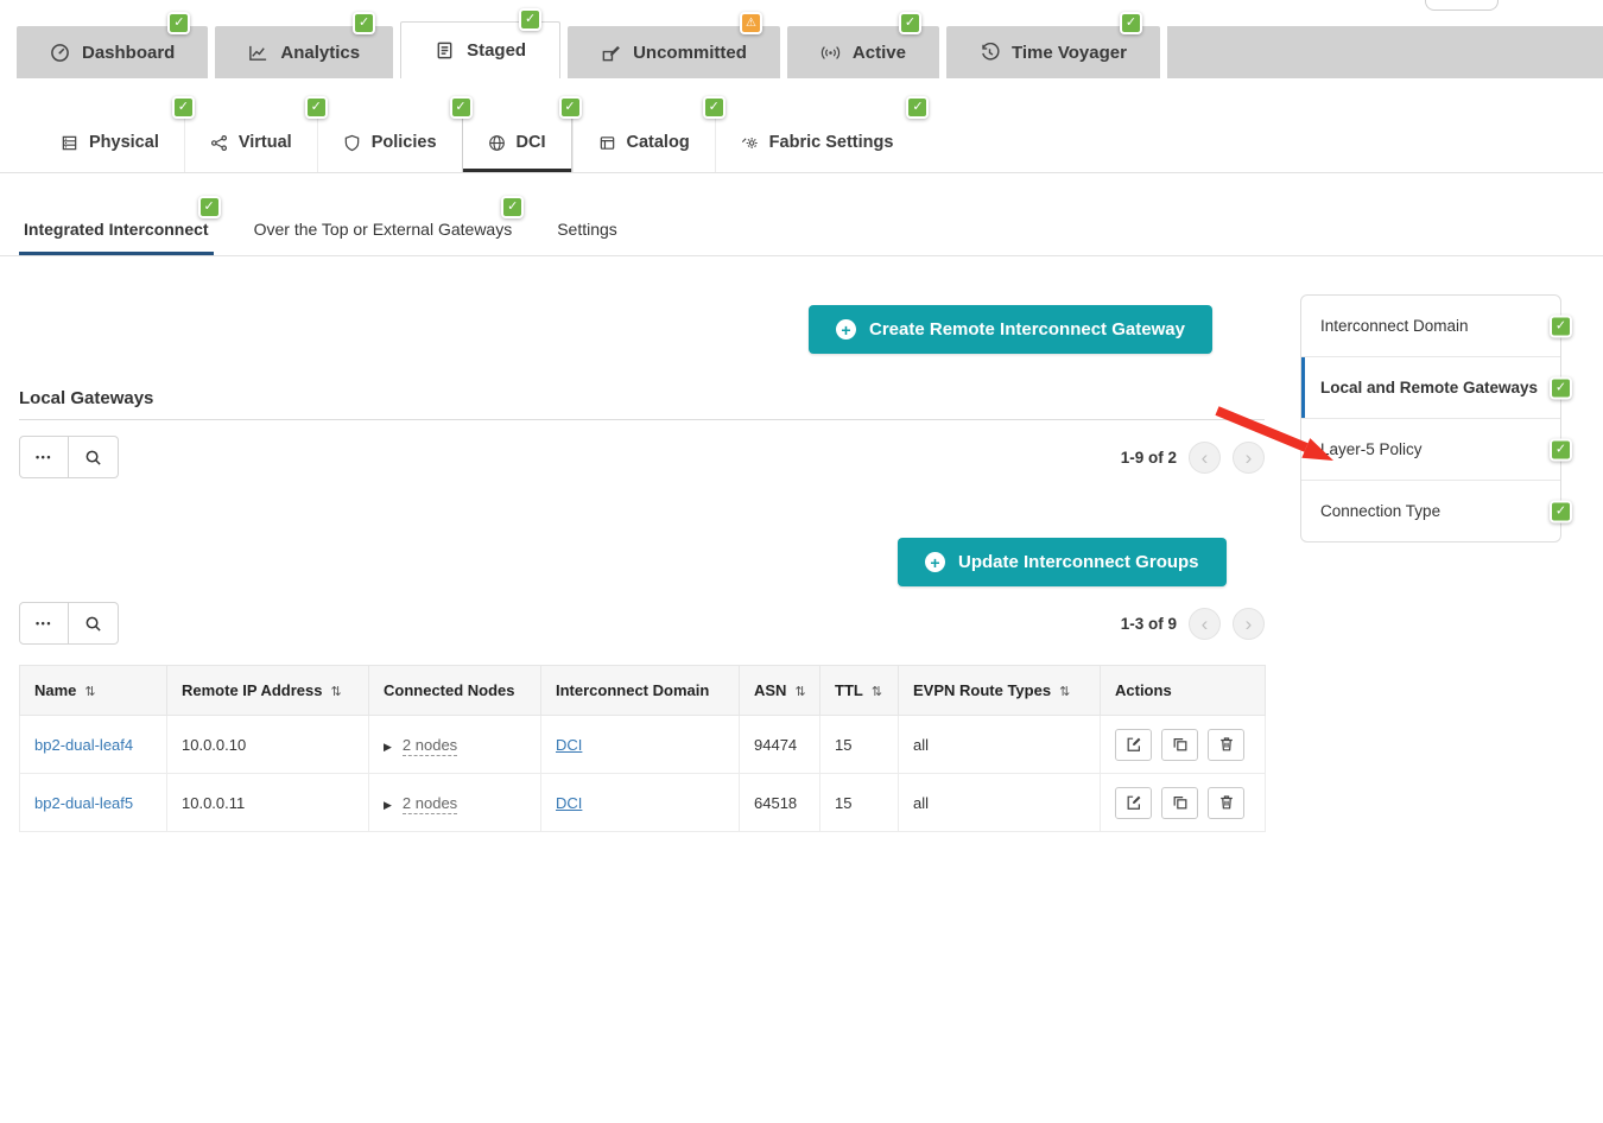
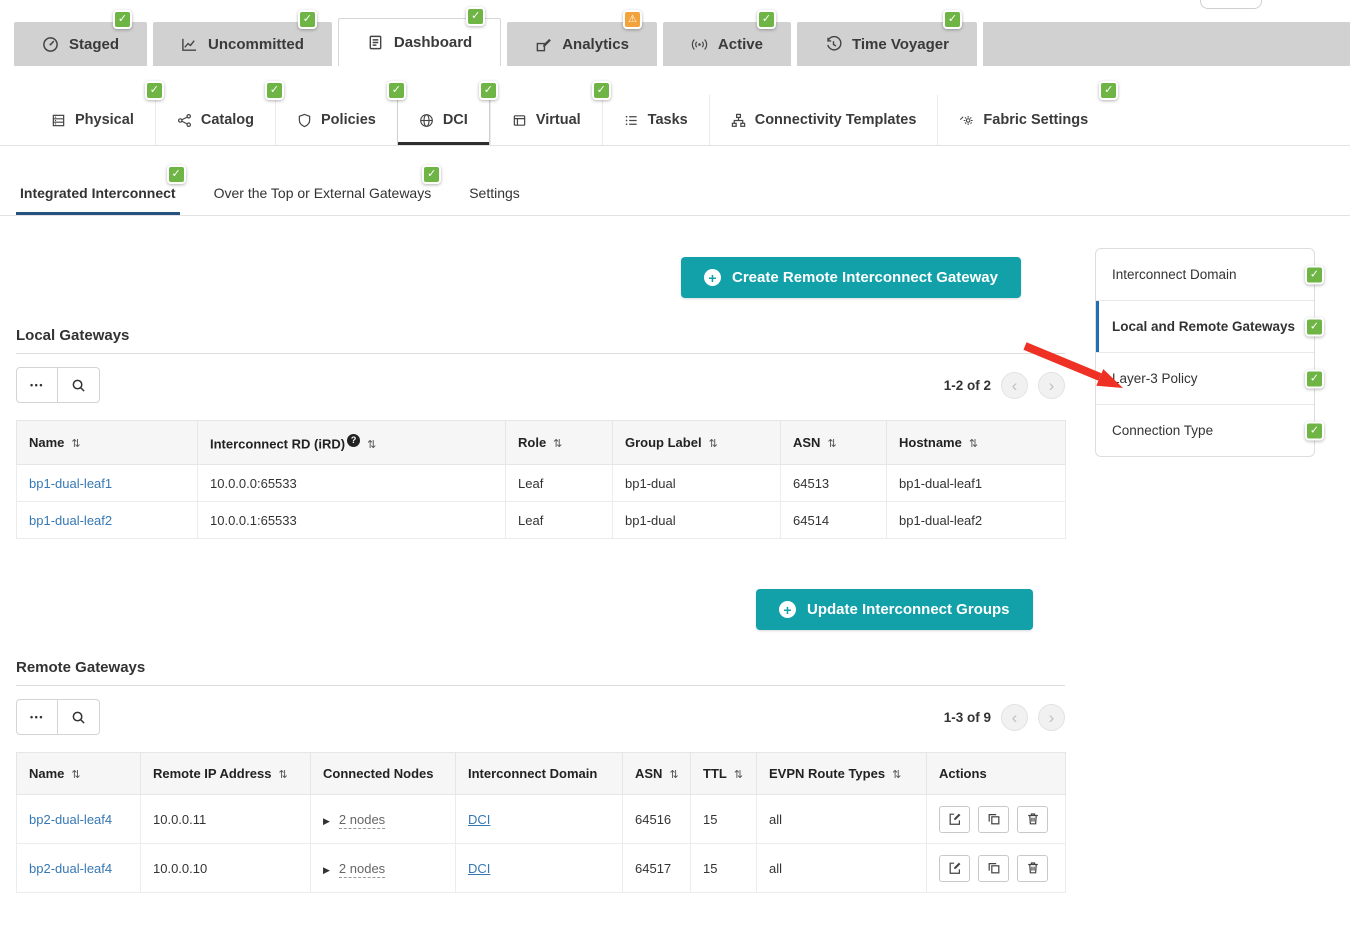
  ✓
- Dashboard
+ Staged
  ✓
- Analytics
+ Uncommitted
  ✓
- Staged
+ Dashboard
  ⚠
- Uncommitted
+ Analytics
  ✓
  Active
  ✓
  Time Voyager
  ✓
  Physical
  ✓
- Virtual
+ Catalog
  ✓
  Policies
  ✓
  DCI
  ✓
- Catalog
+ Virtual
+ Tasks
+ Connectivity Templates
  ✓
  Fabric Settings
  ✓
  Integrated Interconnect
  ✓
  Over the Top or External Gateways
  Settings
  +
  Create Remote Interconnect Gateway
  Local Gateways
  •••
- 1-9 of 2
+ 1-2 of 2
  ‹
  ›
+ Name ⇅	Interconnect RD (iRD) ?⇅	Role ⇅	Group Label ⇅	ASN ⇅	Hostname ⇅
+ bp1-dual-leaf1	10.0.0.0:65533	Leaf	bp1-dual	64513	bp1-dual-leaf1
+ bp1-dual-leaf2	10.0.0.1:65533	Leaf	bp1-dual	64514	bp1-dual-leaf2
  +
  Update Interconnect Groups
+ Remote Gateways
  •••
  1-3 of 9
  ‹
  ›
  Name ⇅	Remote IP Address ⇅	Connected Nodes	Interconnect Domain	ASN ⇅	TTL ⇅	EVPN Route Types ⇅	Actions
+ bp2-dual-leaf4	10.0.0.11	▶ 2 nodes	DCI	64516	15	all
- bp2-dual-leaf4	10.0.0.10	▶ 2 nodes	DCI	94474	15	all
+ bp2-dual-leaf4	10.0.0.10	▶ 2 nodes	DCI	64517	15	all
- bp2-dual-leaf5	10.0.0.11	▶ 2 nodes	DCI	64518	15	all
  Interconnect Domain
  ✓
  Local and Remote Gateways
  ✓
- Layer-5 Policy
+ Layer-3 Policy
  ✓
  Connection Type
  ✓
